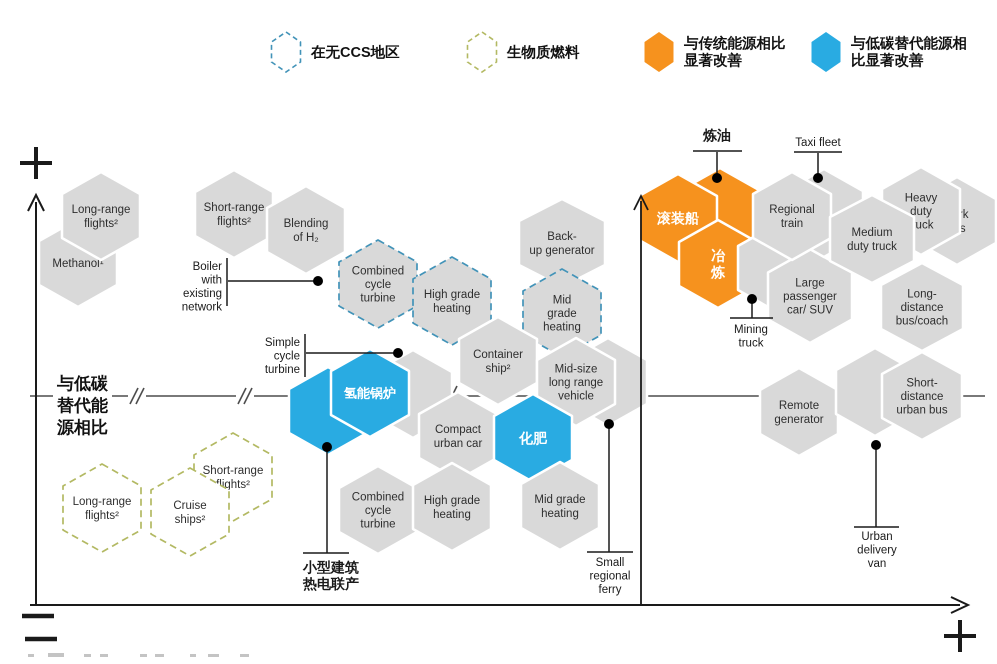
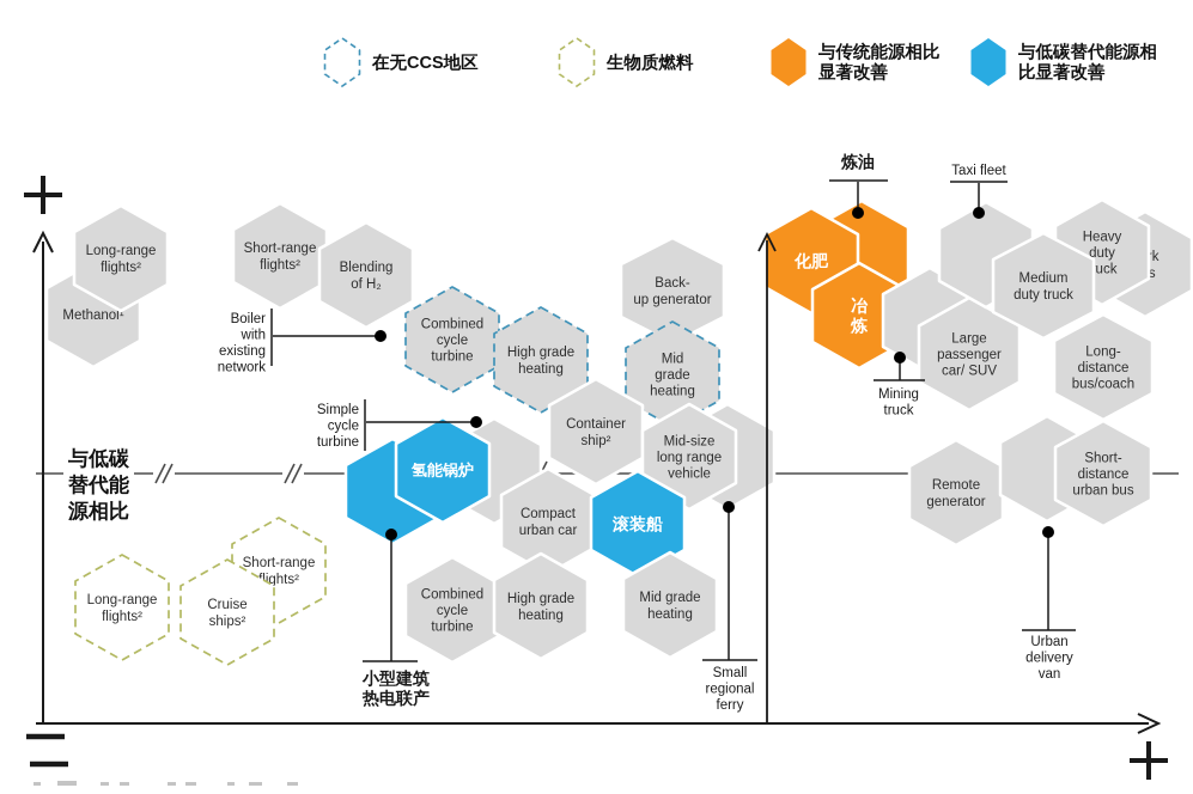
  Methanol¹
  Long-range flights²
  Short-range flights²
  Blending of H₂
  Combined cycle turbine
  High grade heating
  Back- up generator
  Mid grade heating
  Container ship²
  Mid-size long range vehicle
  Compact urban car
  氢能锅炉
- 化肥
+ 滚装船
  Combined cycle turbine
  High grade heating
  Mid grade heating
  Short-range ights²
  Cruise ships²
  Long-range flights²
- 滚装船
+ 化肥
  冶炼
  Large passenger car/ SUV
- Regional train
  Heavy duty uck
  Medium duty truck
  Long- distance bus/coach
  Remote generator
  Short- distance urban bus
  Boiler with existing network
  Simple cycle turbine
  炼油
  Taxi fleet
  Mining truck
  小型建筑热电联产
  Small regional ferry
  Urban delivery van
  在无CCS地区
  生物质燃料
  与传统能源相比显著改善
  与低碳替代能源相比显著改善
  与低碳
  替代能
  源相比
